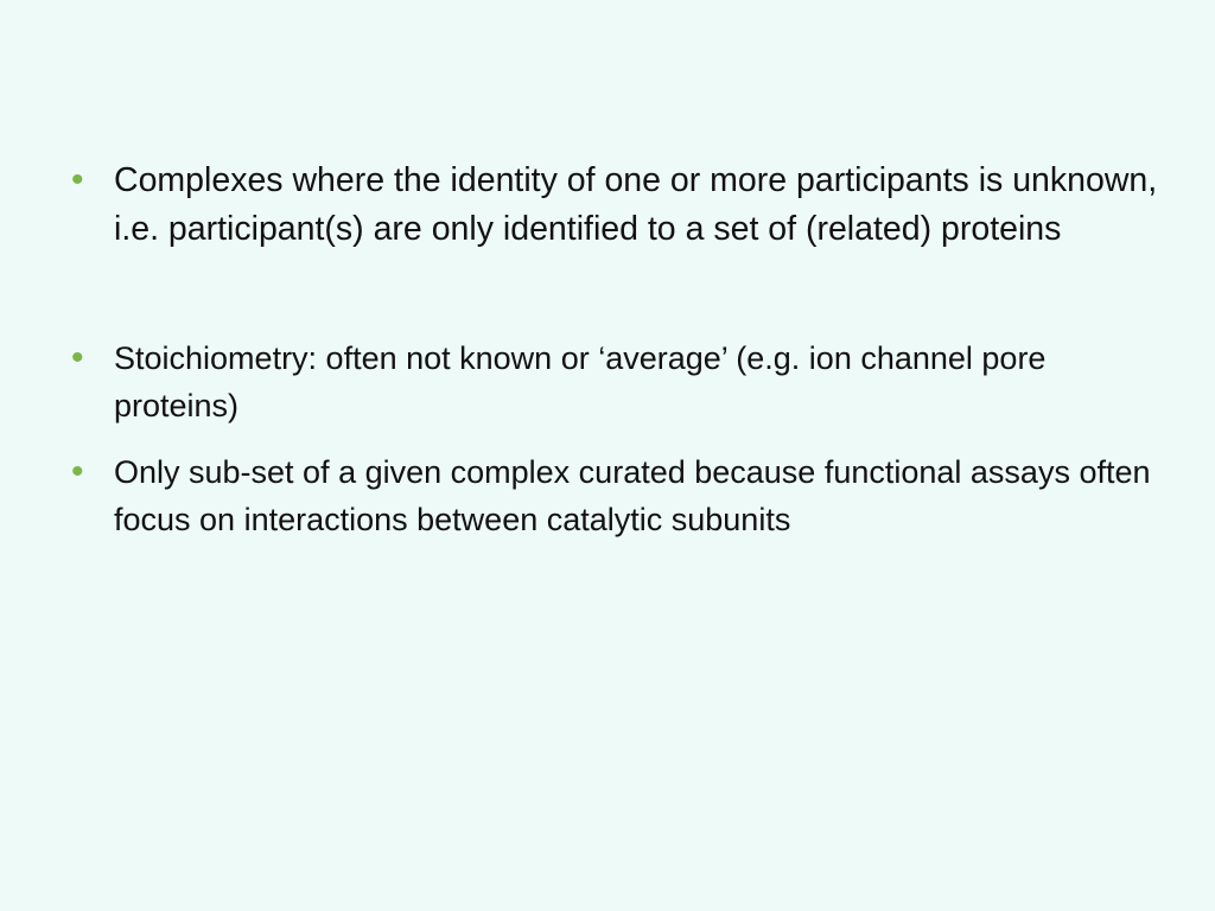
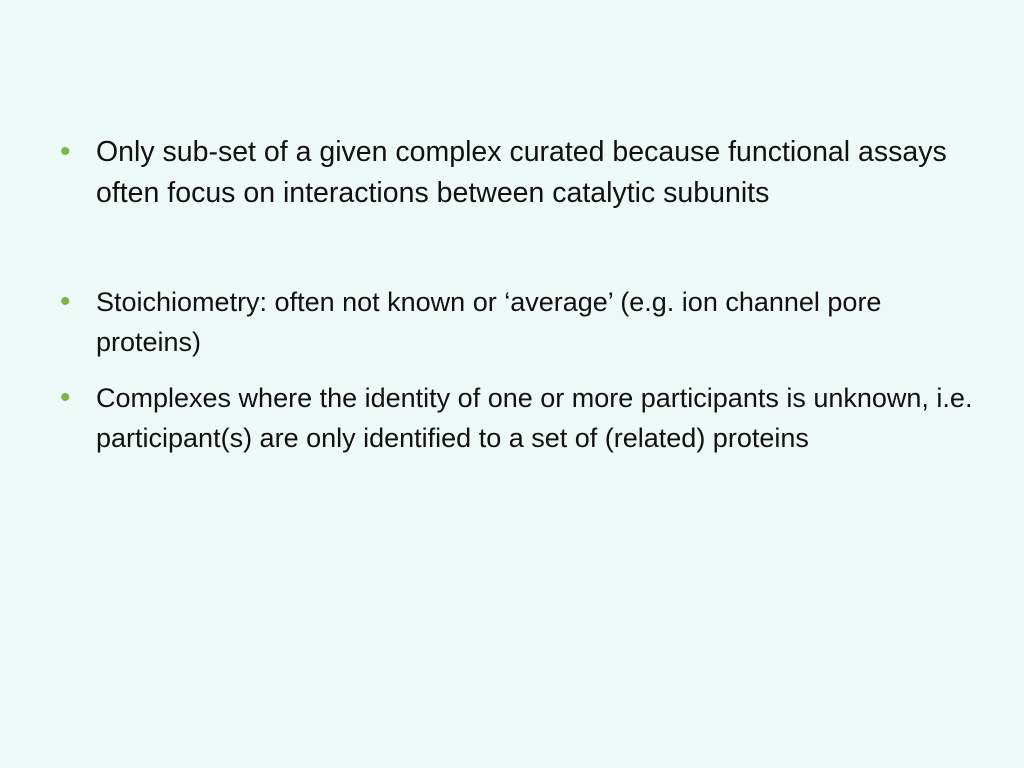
  •
- Complexes where the identity of one or more participants is unknown, i.e. participant(s) are only identified to a set of (related) proteins
+ Only sub-set of a given complex curated because functional assays often focus on interactions between catalytic subunits
  •
  Stoichiometry: often not known or ‘average’ (e.g. ion channel pore proteins)
  •
- Only sub-set of a given complex curated because functional assays often focus on interactions between catalytic subunits
+ Complexes where the identity of one or more participants is unknown, i.e. participant(s) are only identified to a set of (related) proteins
